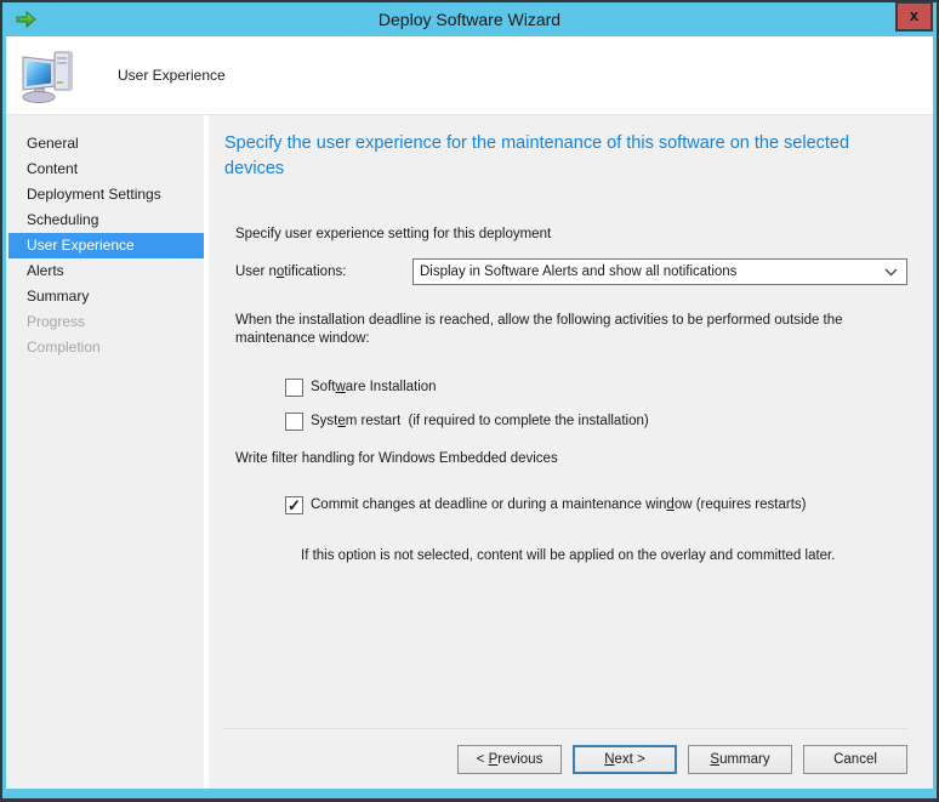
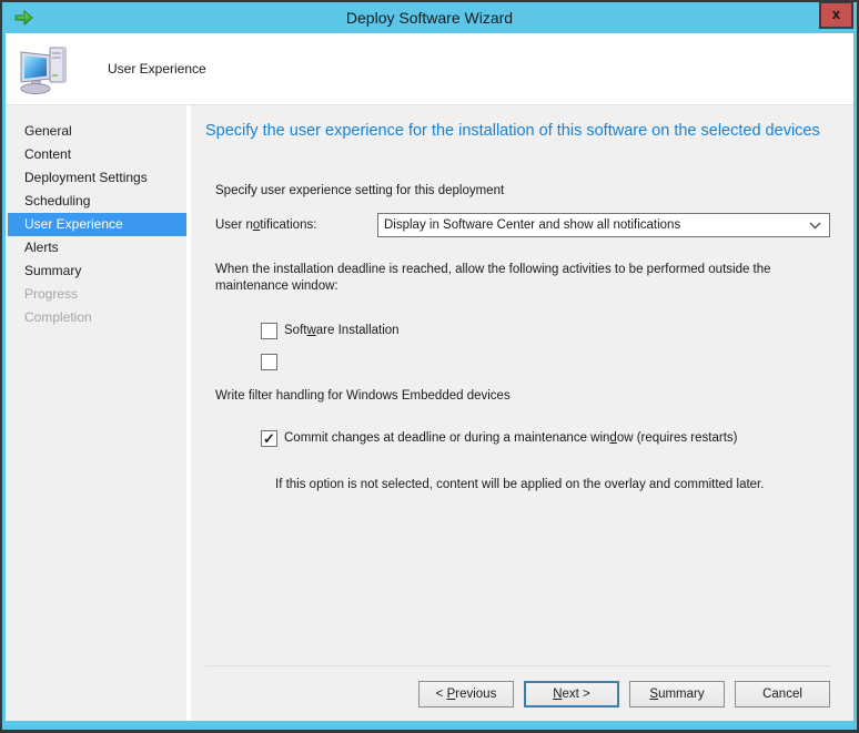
  Deploy Software Wizard
  x
  User Experience
  General
  Content
  Deployment Settings
  Scheduling
  User Experience
  Alerts
  Summary
  Progress
  Completion
- Specify the user experience for the maintenance of this software on the selected devices
+ Specify the user experience for the installation of this software on the selected devices
  Specify user experience setting for this deployment
  User notifications:
- Display in Software Alerts and show all notifications
+ Display in Software Center and show all notifications
  When the installation deadline is reached, allow the following activities to be performed outside the maintenance window:
  Software Installation
- System restart (if required to complete the installation)
  Write filter handling for Windows Embedded devices
  ✓
  Commit changes at deadline or during a maintenance window (requires restarts)
  If this option is not selected, content will be applied on the overlay and committed later.
  < Previous
  Next >
  Summary
  Cancel
